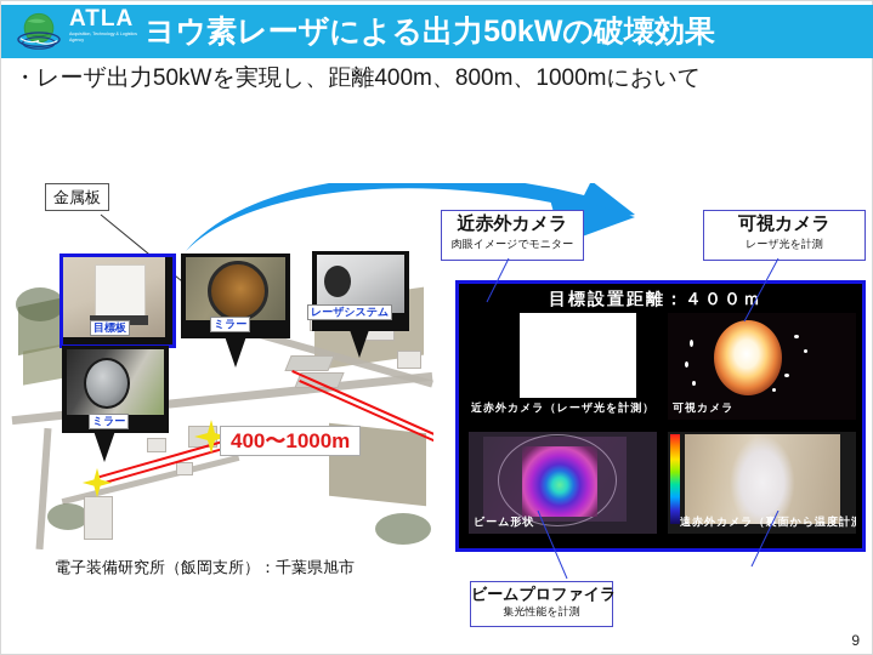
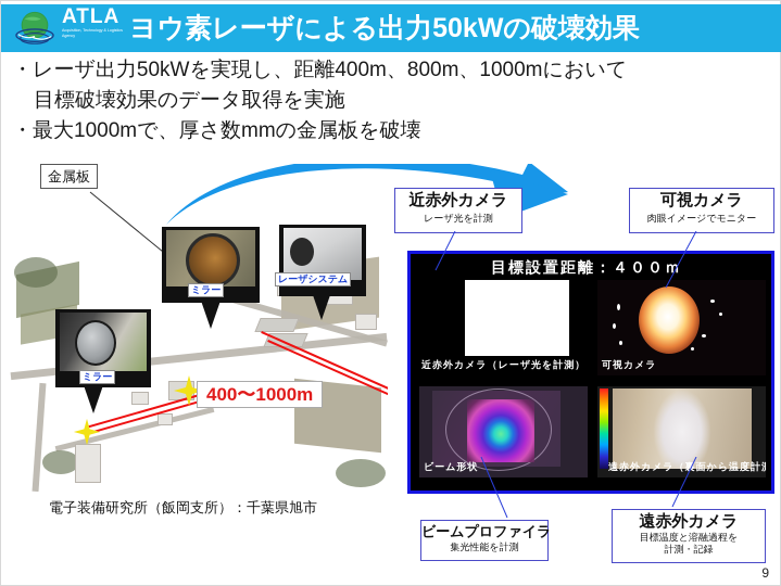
  ATLA
  ヨウ素レーザによる出力50kWの破壊効果
  ・レーザ出力50kWを実現し、距離400m、800m、1000mにおいて
+ 目標破壊効果のデータ取得を実施
+ ・最大1000mで、厚さ数mmの金属板を破壊
  金属板
- 目標板
  ミラー
  ミラー
  レーザシステム
  400〜1000m
  電子装備研究所（飯岡支所）：千葉県旭市
  目標設置距離：４００ｍ
  近赤外カメラ（レーザ光を計測）
  可視カメラ
  ビーム形状
  遠赤外カメラ（裏面から温度計
  近赤外カメラ
- 肉眼イメージでモニター
+ レーザ光を計測
  可視カメラ
- レーザ光を計測
+ 肉眼イメージでモニター
  ビームプロファイラ
  集光性能を計測
+ 遠赤外カメラ
+ 目標温度と溶融過程を
+ 計測・記録
  9
